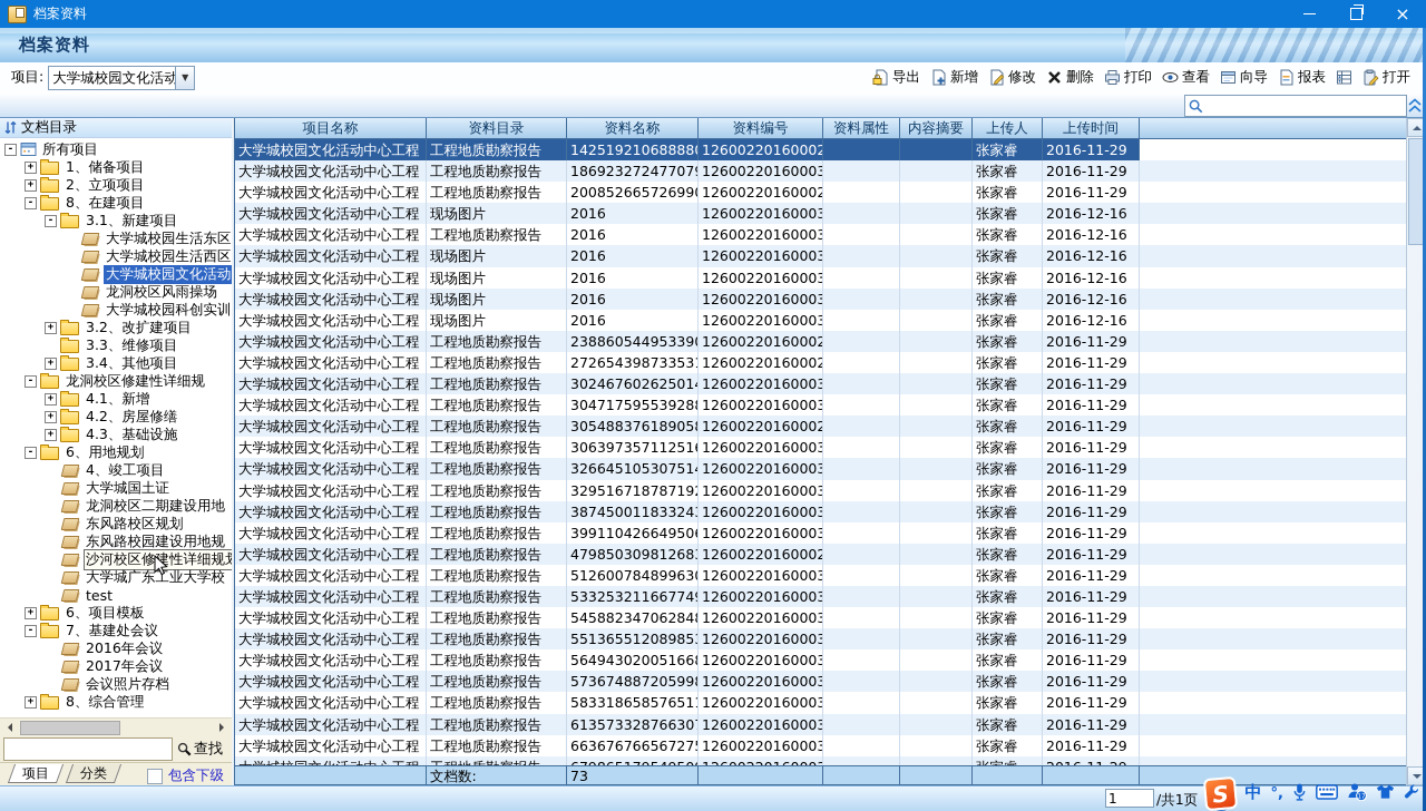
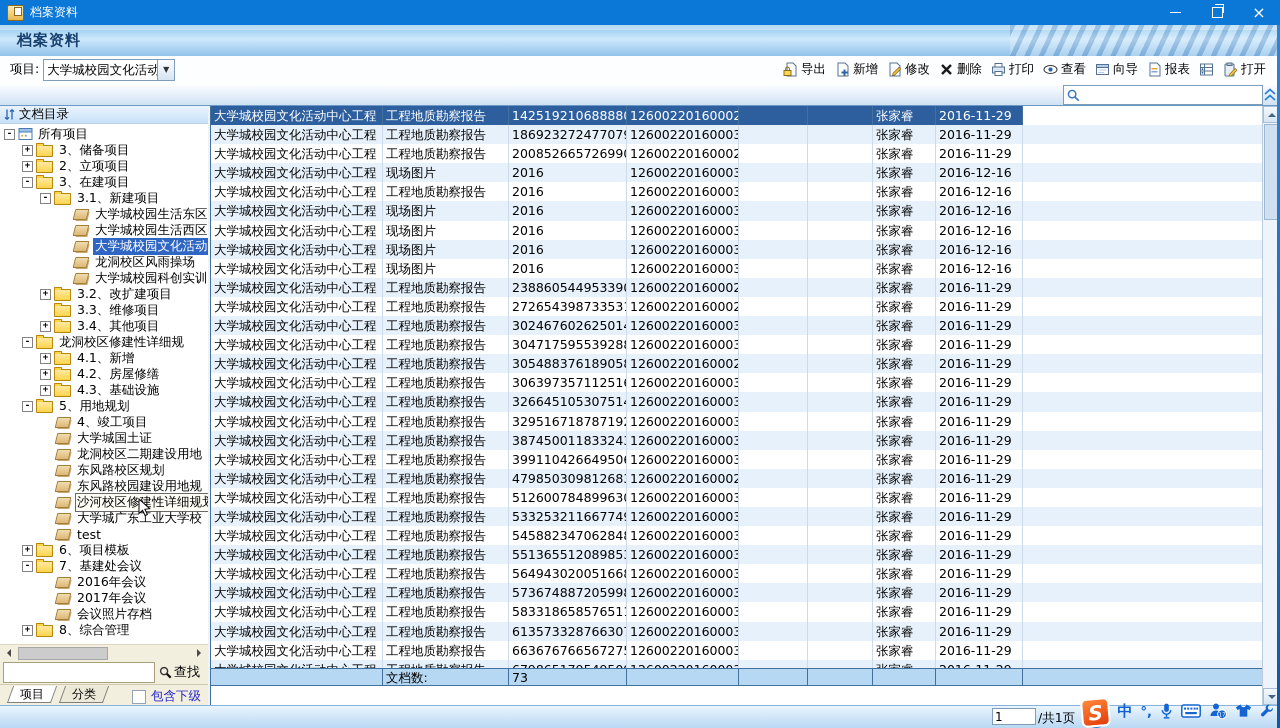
  档案资料
  ×
  档案资料
  项目:
  大学城校园文化活动
  ▼
  导出
  新增
  修改
  删除
  打印
  查看
  向导
  报表
  打开
  文档目录
  -
  所有项目
  +
- 1、储备项目
+ 3、储备项目
  +
  2、立项项目
  -
- 8、在建项目
+ 3、在建项目
  -
  3.1、新建项目
  大学城校园生活东区
  大学城校园生活西区
  大学城校园文化活动
  龙洞校区风雨操场
  大学城校园科创实训
  +
  3.2、改扩建项目
  3.3、维修项目
  +
  3.4、其他项目
  -
  龙洞校区修建性详细规
  +
  4.1、新增
  +
  4.2、房屋修缮
  +
  4.3、基础设施
  -
- 6、用地规划
+ 5、用地规划
  4、竣工项目
  大学城国土证
  龙洞校区二期建设用地
  东风路校区规划
  东风路校园建设用地规
  沙河校区修建性详细规
  大学城广东工业大学校
  test
  +
  6、项目模板
  -
  7、基建处会议
  2016年会议
  2017年会议
  会议照片存档
  +
  8、综合管理
  查找
  包含下级
- 项目名称
- 资料目录
- 资料名称
- 资料编号
- 资料属性
- 内容摘要
- 上传人
- 上传时间
  大学城校园文化活动中心工程
  工程地质勘察报告
  14251921068888
  12600220160002
  张家睿
  2016-11-29
  大学城校园文化活动中心工程
  工程地质勘察报告
  18692327247707
  12600220160003
  张家睿
  2016-11-29
  大学城校园文化活动中心工程
  工程地质勘察报告
  20085266572699
  12600220160002
  张家睿
  2016-11-29
  大学城校园文化活动中心工程
  现场图片
  2016
  12600220160003
  张家睿
  2016-12-16
  大学城校园文化活动中心工程
  工程地质勘察报告
  2016
  12600220160003
  张家睿
  2016-12-16
  大学城校园文化活动中心工程
  现场图片
  2016
  12600220160003
  张家睿
  2016-12-16
  大学城校园文化活动中心工程
  现场图片
  2016
  12600220160003
  张家睿
  2016-12-16
  大学城校园文化活动中心工程
  现场图片
  2016
  12600220160003
  张家睿
  2016-12-16
  大学城校园文化活动中心工程
  现场图片
  2016
  12600220160003
  张家睿
  2016-12-16
  大学城校园文化活动中心工程
  工程地质勘察报告
  23886054495339
  12600220160002
  张家睿
  2016-11-29
  大学城校园文化活动中心工程
  工程地质勘察报告
  27265439873353
  12600220160002
  张家睿
  2016-11-29
  大学城校园文化活动中心工程
  工程地质勘察报告
  30246760262501
  12600220160003
  张家睿
  2016-11-29
  大学城校园文化活动中心工程
  工程地质勘察报告
  30471759553928
  12600220160003
  张家睿
  2016-11-29
  大学城校园文化活动中心工程
  工程地质勘察报告
  30548837618905
  12600220160002
  张家睿
  2016-11-29
  大学城校园文化活动中心工程
  工程地质勘察报告
  30639735711251
  12600220160003
  张家睿
  2016-11-29
  大学城校园文化活动中心工程
  工程地质勘察报告
  32664510530751
  12600220160003
  张家睿
  2016-11-29
  大学城校园文化活动中心工程
  工程地质勘察报告
  32951671878719
  12600220160003
  张家睿
  2016-11-29
  大学城校园文化活动中心工程
  工程地质勘察报告
  38745001183324
  12600220160003
  张家睿
  2016-11-29
  大学城校园文化活动中心工程
  工程地质勘察报告
  39911042664950
  12600220160003
  张家睿
  2016-11-29
  大学城校园文化活动中心工程
  工程地质勘察报告
  47985030981268
  12600220160002
  张家睿
  2016-11-29
  大学城校园文化活动中心工程
  工程地质勘察报告
  51260078489963
  12600220160003
  张家睿
  2016-11-29
  大学城校园文化活动中心工程
  工程地质勘察报告
  53325321166774
  12600220160003
  张家睿
  2016-11-29
  大学城校园文化活动中心工程
  工程地质勘察报告
  54588234706284
  12600220160003
  张家睿
  2016-11-29
  大学城校园文化活动中心工程
  工程地质勘察报告
  55136551208985
  12600220160003
  张家睿
  2016-11-29
  大学城校园文化活动中心工程
  工程地质勘察报告
  56494302005166
  12600220160003
  张家睿
  2016-11-29
  大学城校园文化活动中心工程
  工程地质勘察报告
  57367488720599
  12600220160003
  张家睿
  2016-11-29
  大学城校园文化活动中心工程
  工程地质勘察报告
  58331865857651
  12600220160003
  张家睿
  2016-11-29
  大学城校园文化活动中心工程
  工程地质勘察报告
  61357332876630
  12600220160003
  张家睿
  2016-11-29
  大学城校园文化活动中心工程
  工程地质勘察报告
  66367676656727
  12600220160003
  张家睿
  2016-11-29
  文档数:
  73
  1
  /共1页
  中
  °,
